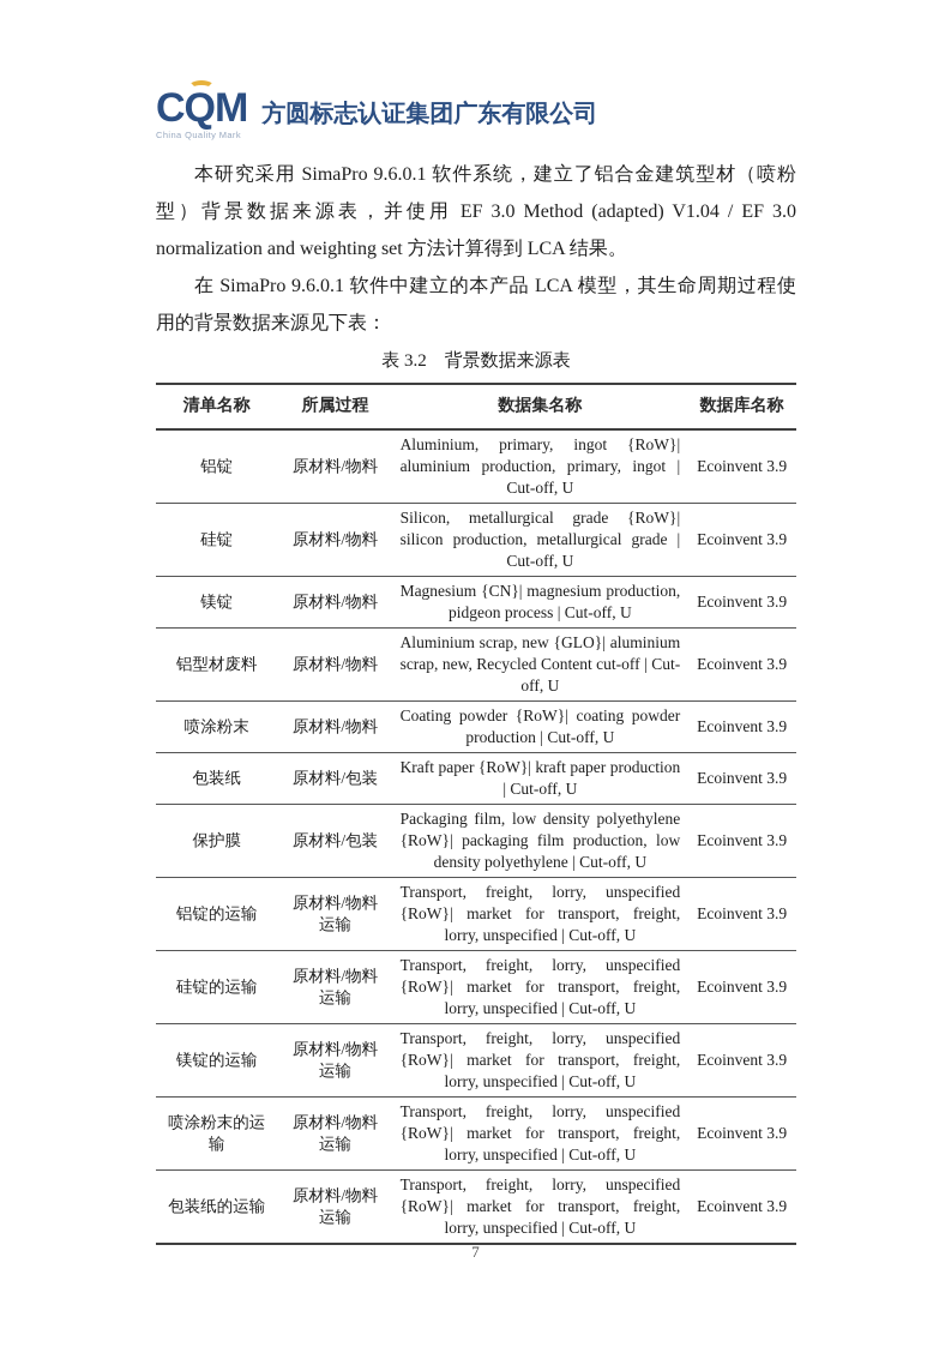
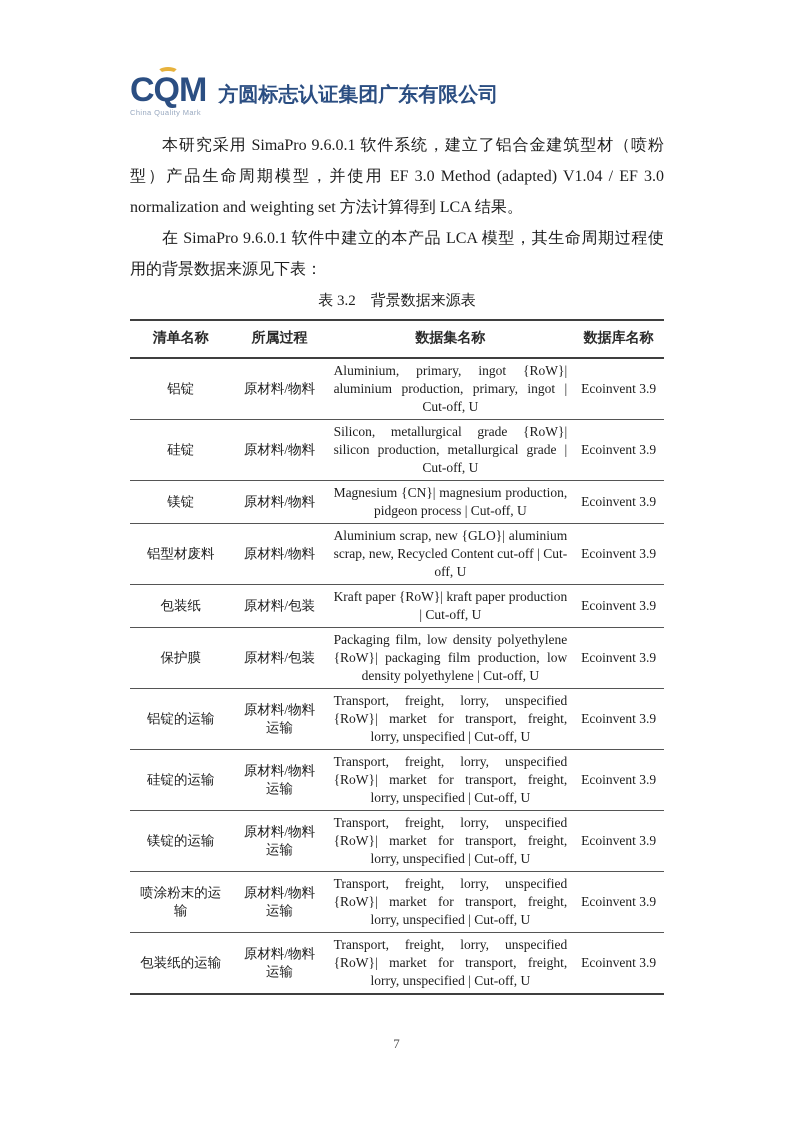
  CQM
  China Quality Mark
  方圆标志认证集团广东有限公司
- 本研究采用 SimaPro 9.6.0.1 软件系统，建立了铝合金建筑型材（喷粉型）背景数据来源表，并使用 EF 3.0 Method (adapted) V1.04 / EF 3.0 normalization and weighting set 方法计算得到 LCA 结果。
+ 本研究采用 SimaPro 9.6.0.1 软件系统，建立了铝合金建筑型材（喷粉型）产品生命周期模型，并使用 EF 3.0 Method (adapted) V1.04 / EF 3.0 normalization and weighting set 方法计算得到 LCA 结果。
  在 SimaPro 9.6.0.1 软件中建立的本产品 LCA 模型，其生命周期过程使用的背景数据来源见下表：
  表 3.2 背景数据来源表
  清单名称	所属过程	数据集名称	数据库名称
  铝锭	原材料/物料	Aluminium, primary, ingot {RoW}| aluminium production, primary, ingot | Cut-off, U	Ecoinvent 3.9
  硅锭	原材料/物料	Silicon, metallurgical grade {RoW}| silicon production, metallurgical grade | Cut-off, U	Ecoinvent 3.9
  镁锭	原材料/物料	Magnesium {CN}| magnesium production, pidgeon process | Cut-off, U	Ecoinvent 3.9
  铝型材废料	原材料/物料	Aluminium scrap, new {GLO}| aluminium scrap, new, Recycled Content cut-off | Cut-off, U	Ecoinvent 3.9
- 喷涂粉末	原材料/物料	Coating powder {RoW}| coating powder production | Cut-off, U	Ecoinvent 3.9
  包装纸	原材料/包装	Kraft paper {RoW}| kraft paper production | Cut-off, U	Ecoinvent 3.9
  保护膜	原材料/包装	Packaging film, low density polyethylene {RoW}| packaging film production, low density polyethylene | Cut-off, U	Ecoinvent 3.9
  铝锭的运输	原材料/物料运输	Transport, freight, lorry, unspecified {RoW}| market for transport, freight, lorry, unspecified | Cut-off, U	Ecoinvent 3.9
  硅锭的运输	原材料/物料运输	Transport, freight, lorry, unspecified {RoW}| market for transport, freight, lorry, unspecified | Cut-off, U	Ecoinvent 3.9
  镁锭的运输	原材料/物料运输	Transport, freight, lorry, unspecified {RoW}| market for transport, freight, lorry, unspecified | Cut-off, U	Ecoinvent 3.9
  喷涂粉末的运输	原材料/物料运输	Transport, freight, lorry, unspecified {RoW}| market for transport, freight, lorry, unspecified | Cut-off, U	Ecoinvent 3.9
  包装纸的运输	原材料/物料运输	Transport, freight, lorry, unspecified {RoW}| market for transport, freight, lorry, unspecified | Cut-off, U	Ecoinvent 3.9
  7
